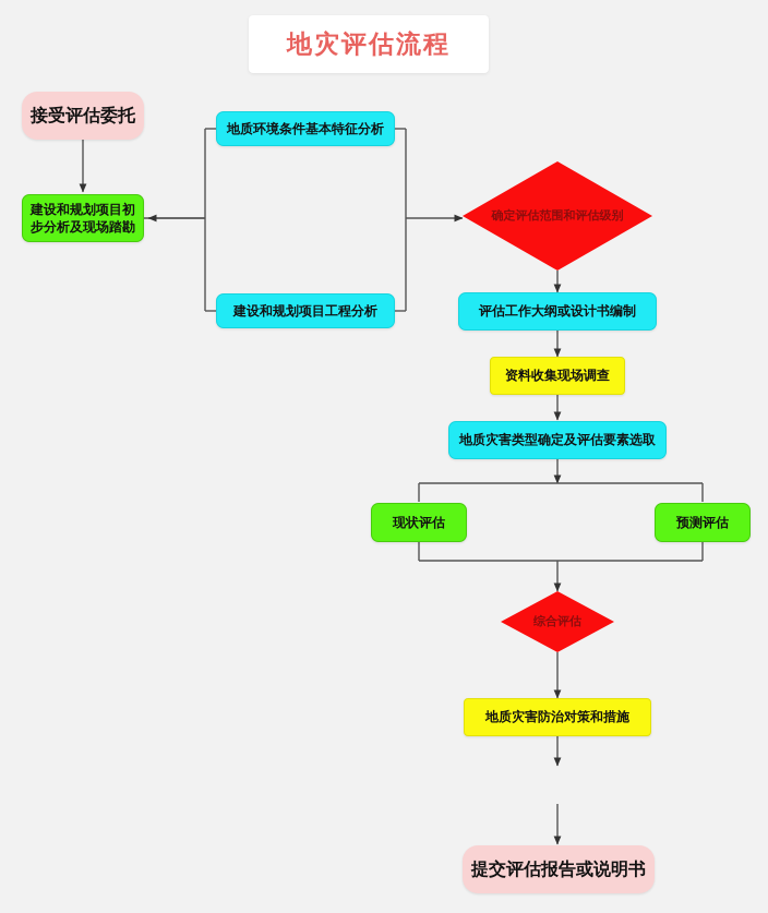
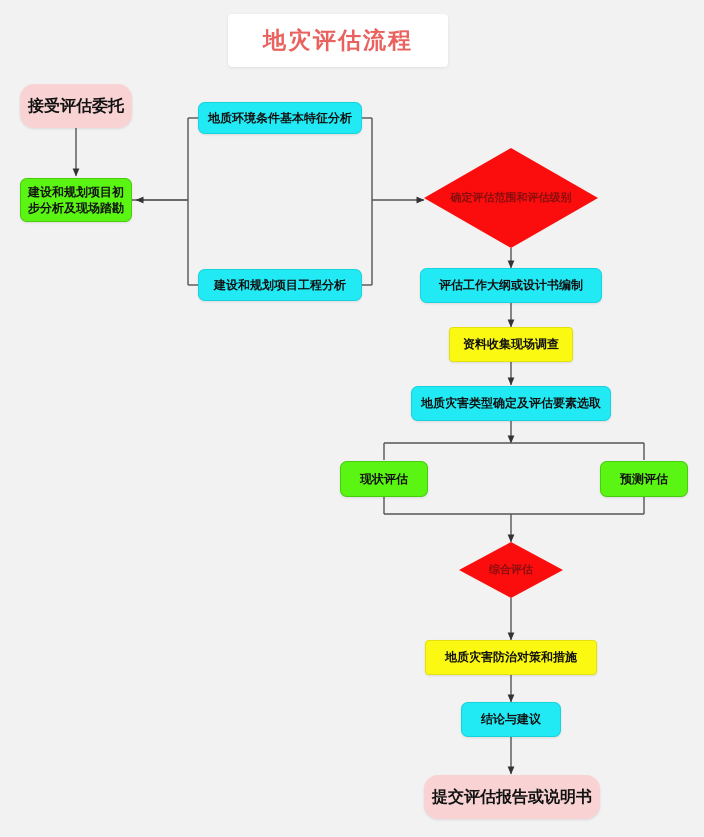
  地灾评估流程
  接受评估委托
  建设和规划项目初步分析及现场踏勘
  地质环境条件基本特征分析
  建设和规划项目工程分析
  确定评估范围和评估级别
  评估工作大纲或设计书编制
  资料收集现场调查
  地质灾害类型确定及评估要素选取
  现状评估
  预测评估
  综合评估
  地质灾害防治对策和措施
+ 结论与建议
  提交评估报告或说明书
